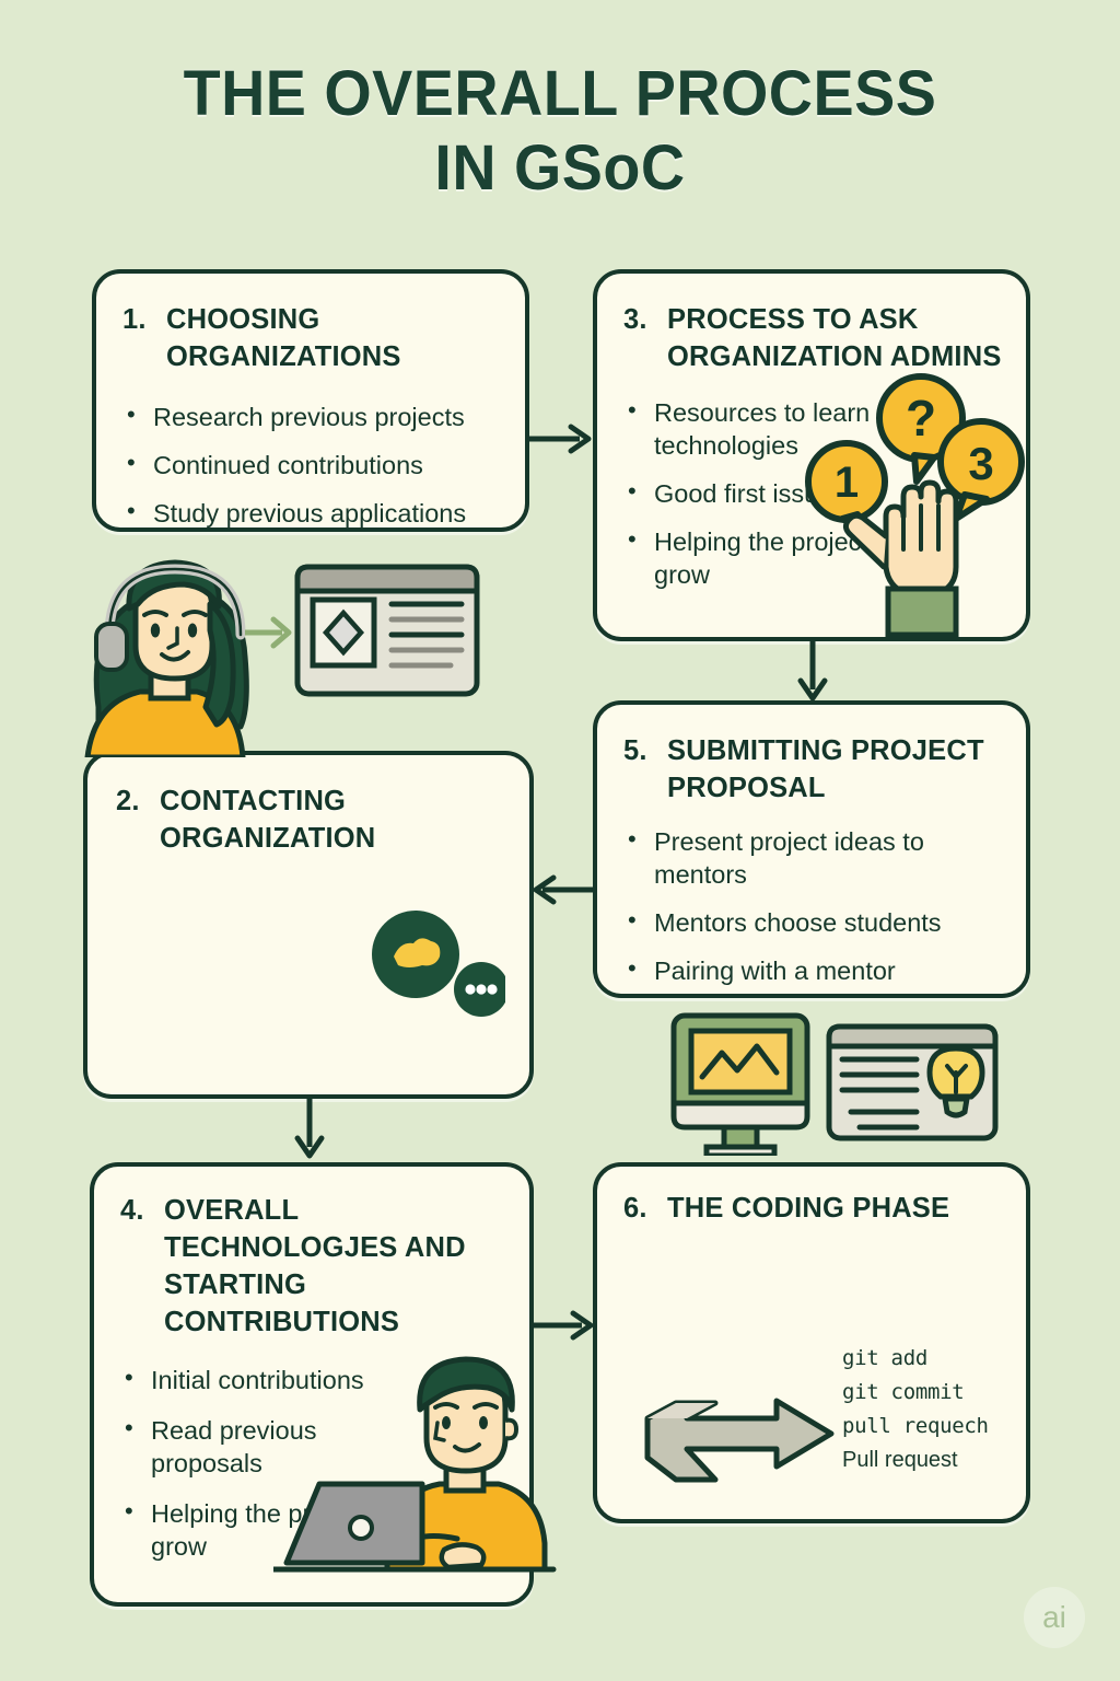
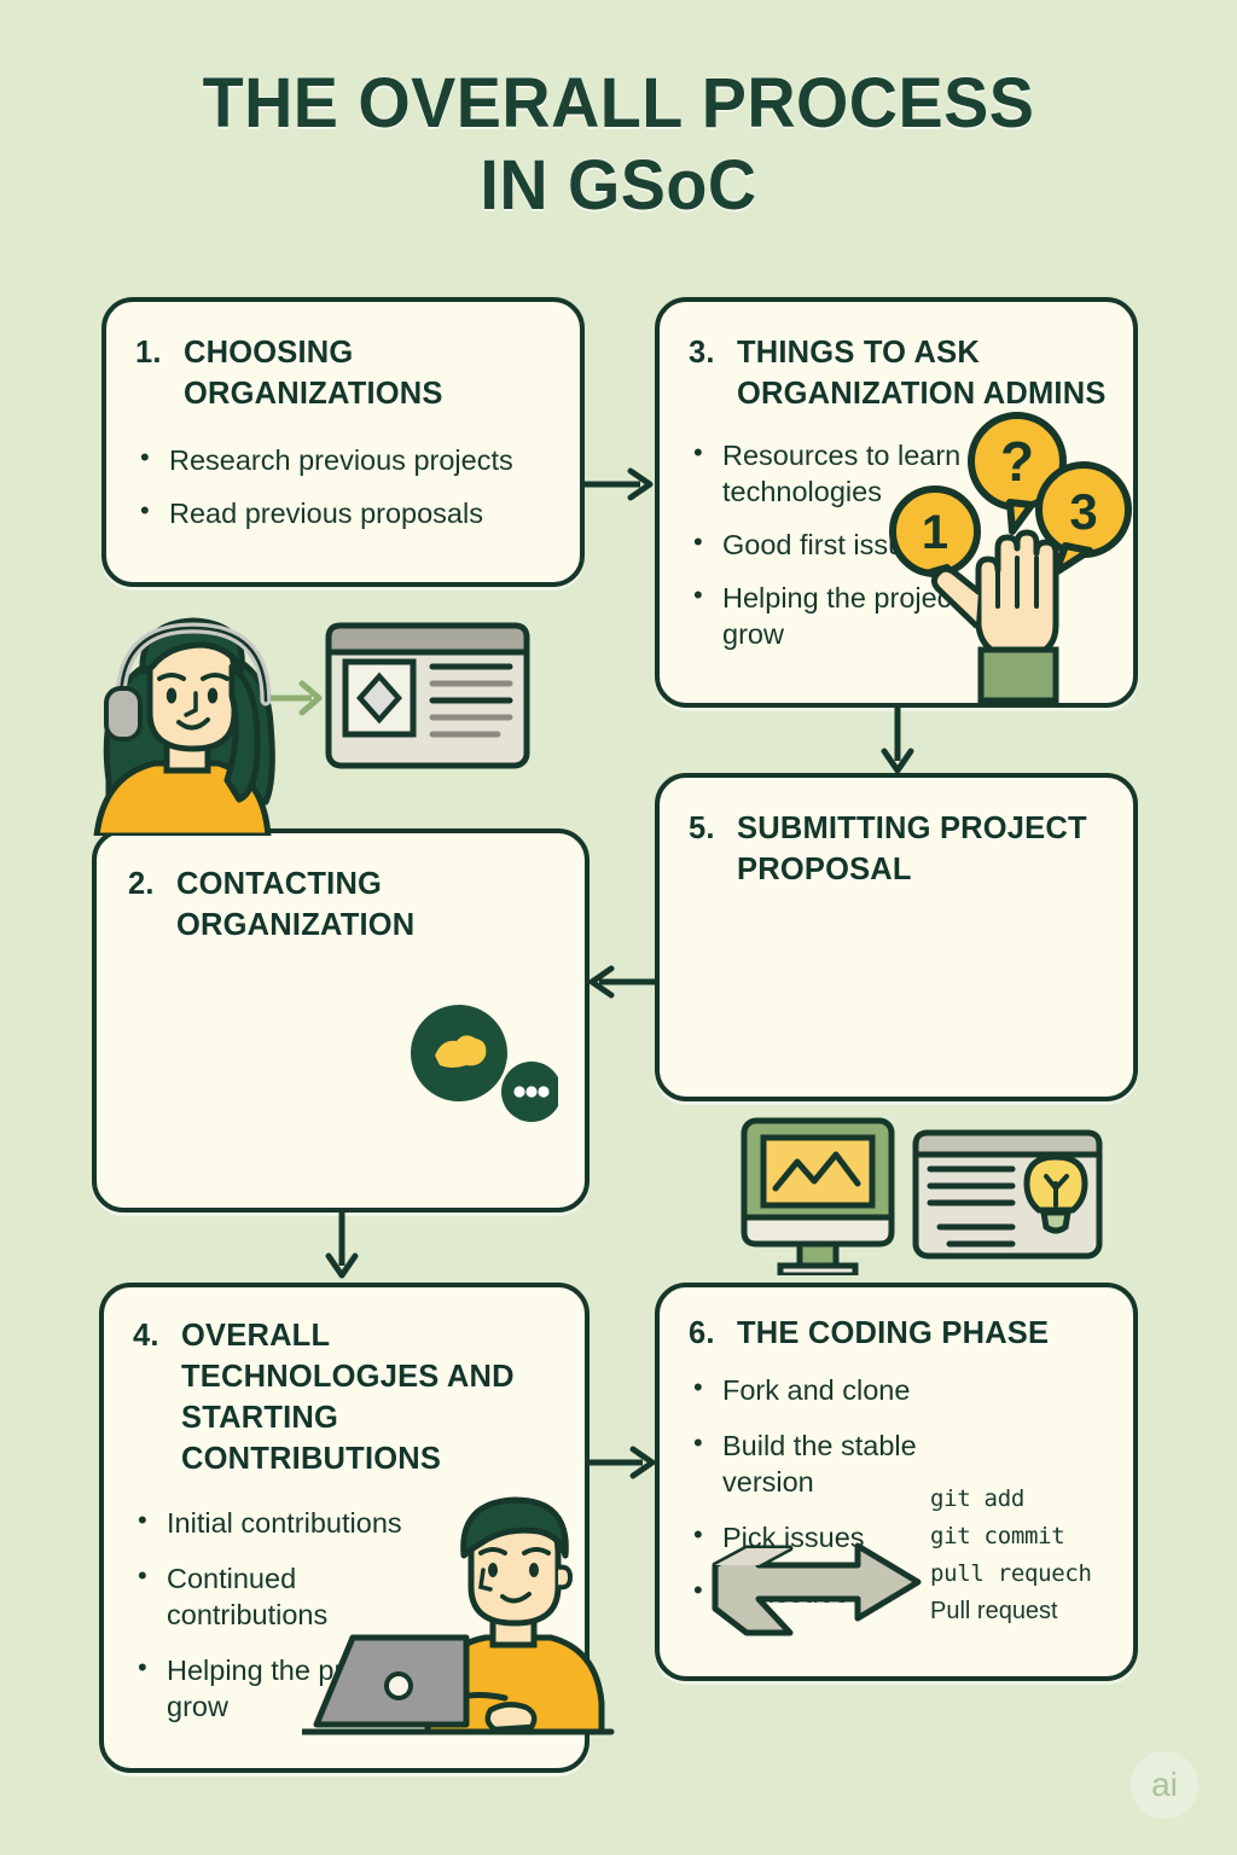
  THE OVERALL PROCESS
  IN GSoC
  1.
  CHOOSING ORGANIZATIONS
  Research previous projects
- Continued contributions
+ Read previous proposals
- Study previous applications
  3.
- PROCESS TO ASK ORGANIZATION ADMINS
+ THINGS TO ASK ORGANIZATION ADMINS
  Resources to learn technologies
  Good first iss
  Helping the proje grow
  1
  ?
  3
  2.
  CONTACTING ORGANIZATION
  5.
  SUBMITTING PROJECT PROPOSAL
- Present project ideas to mentors
- Mentors choose students
- Pairing with a mentor
  4.
  OVERALL TECHNOLOGJES AND STARTING CONTRIBUTIONS
  Initial contributions
- Read previous proposals
+ Continued contributions
  Helping the p grow
  6.
  THE CODING PHASE
+ Fork and clone
+ Build the stable version
+ Pick issues
  git add
  git commit
  pull requech
  Pull request
  ai
